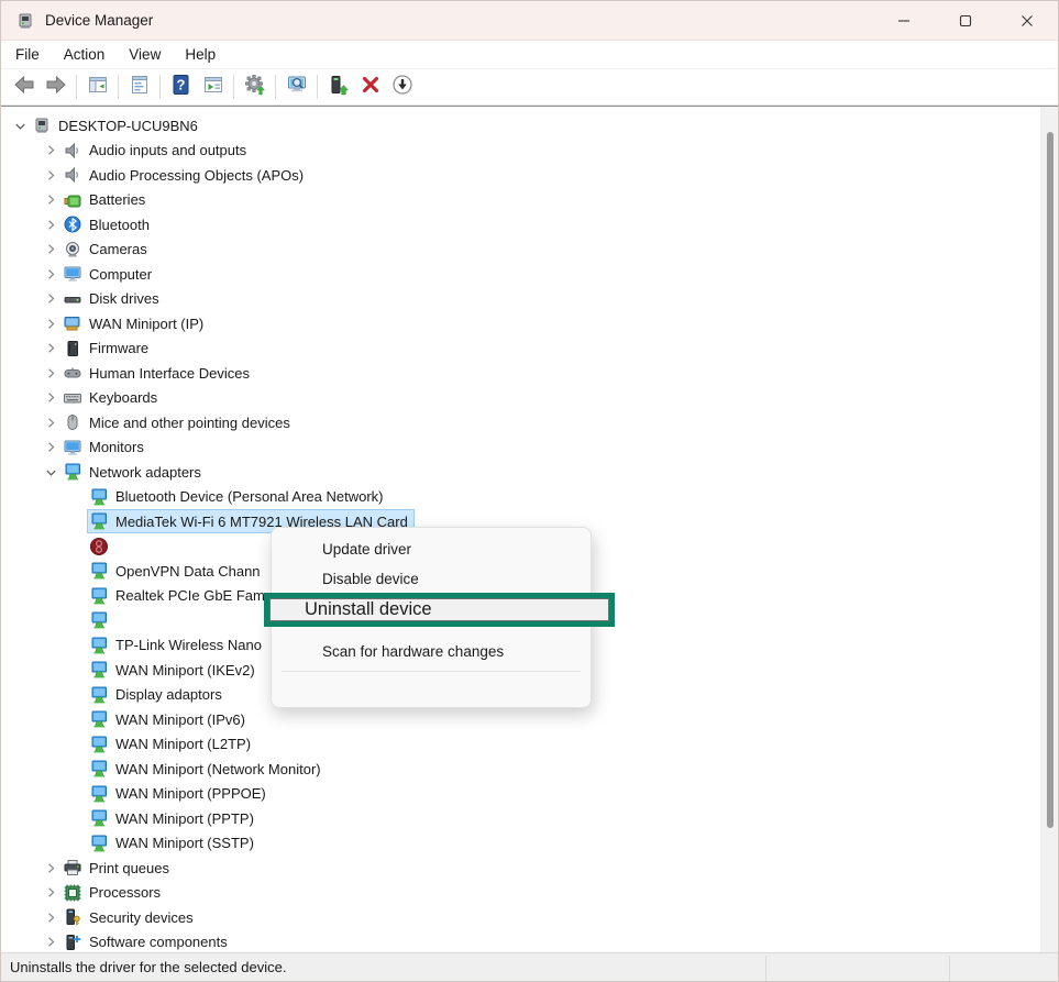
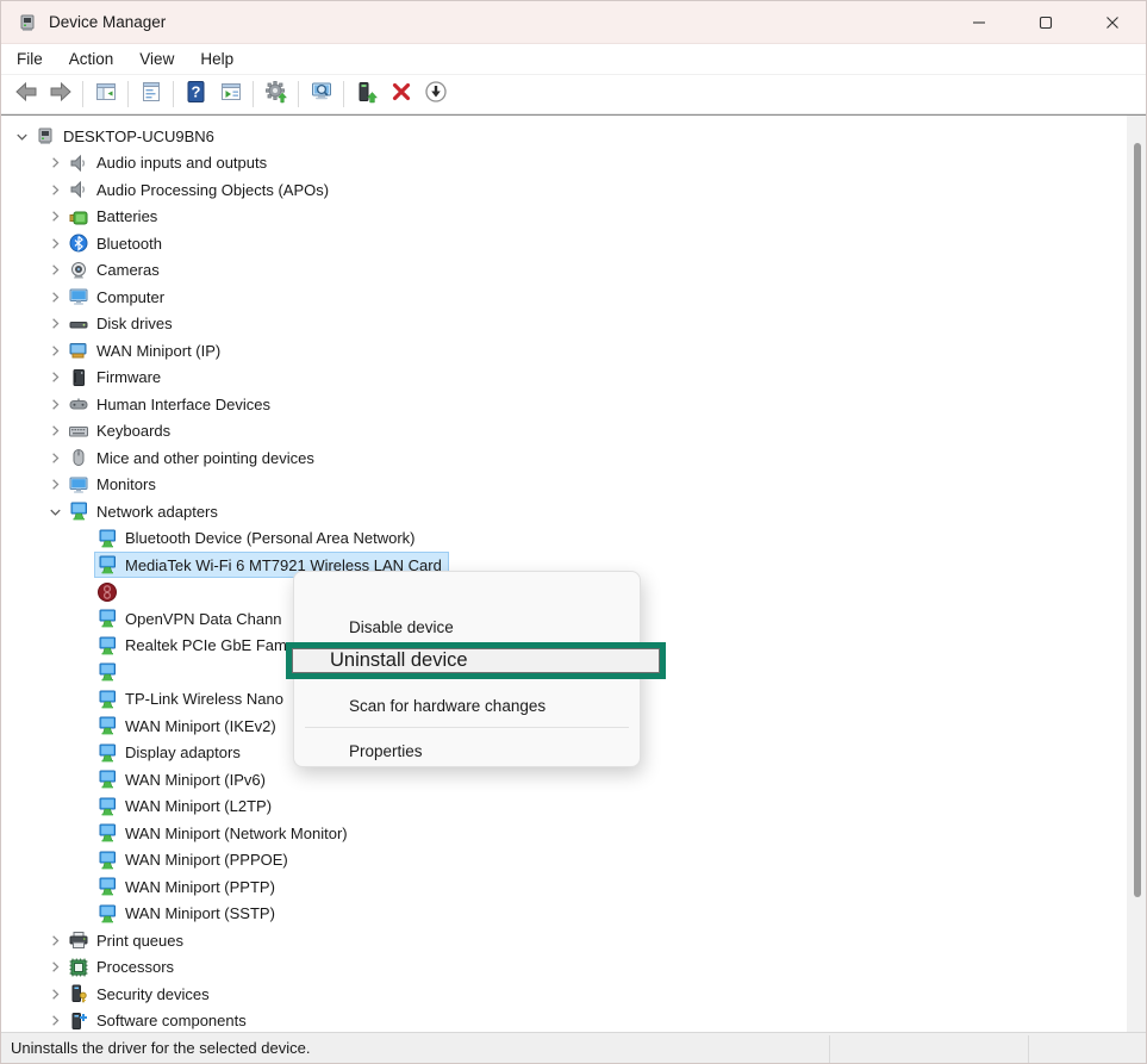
  Device Manager
  File
  Action
  View
  Help
  ?
  DESKTOP-UCU9BN6
  Audio inputs and outputs
  Audio Processing Objects (APOs)
  Batteries
  Bluetooth
  Cameras
  Computer
  Disk drives
  WAN Miniport (IP)
  Firmware
  Human Interface Devices
  Keyboards
  Mice and other pointing devices
  Monitors
  Network adapters
  Bluetooth Device (Personal Area Network)
  MediaTek Wi-Fi 6 MT7921 Wireless LAN Card
  OpenVPN Data Chann
  Realtek PCIe GbE Fam
  TP-Link Wireless Nano
  WAN Miniport (IKEv2)
  Display adaptors
  WAN Miniport (IPv6)
  WAN Miniport (L2TP)
  WAN Miniport (Network Monitor)
  WAN Miniport (PPPOE)
  WAN Miniport (PPTP)
  WAN Miniport (SSTP)
  Print queues
  Processors
  Security devices
  Software components
- Update driver
  Disable device
  Scan for hardware changes
+ Properties
  Uninstall device
  Uninstalls the driver for the selected device.
